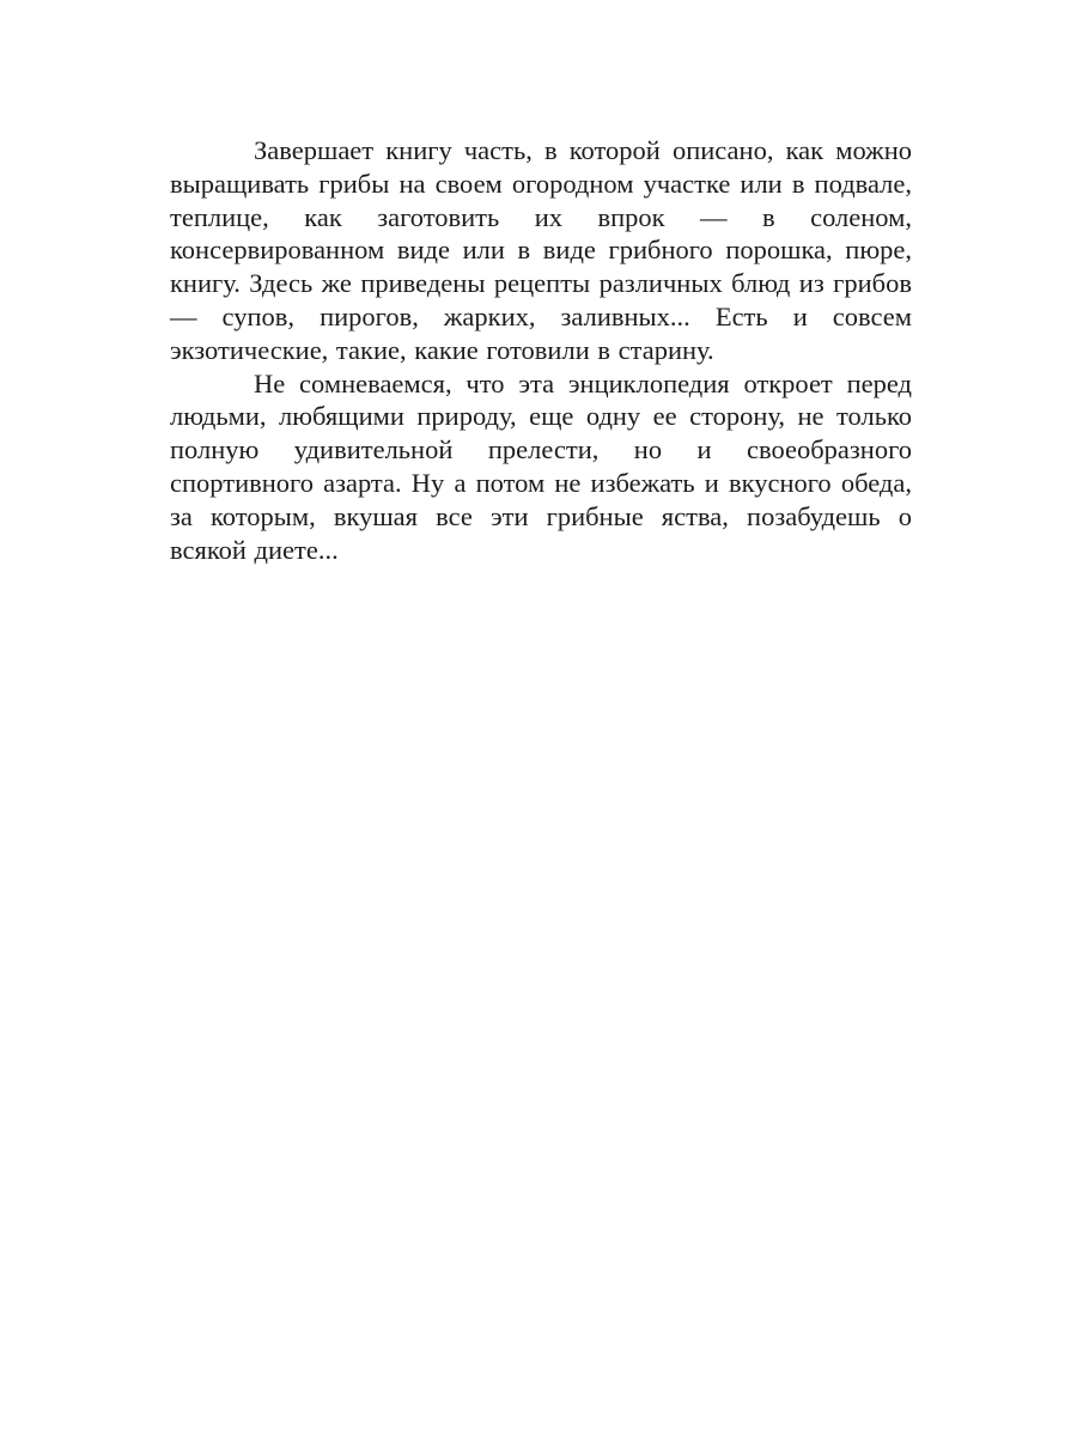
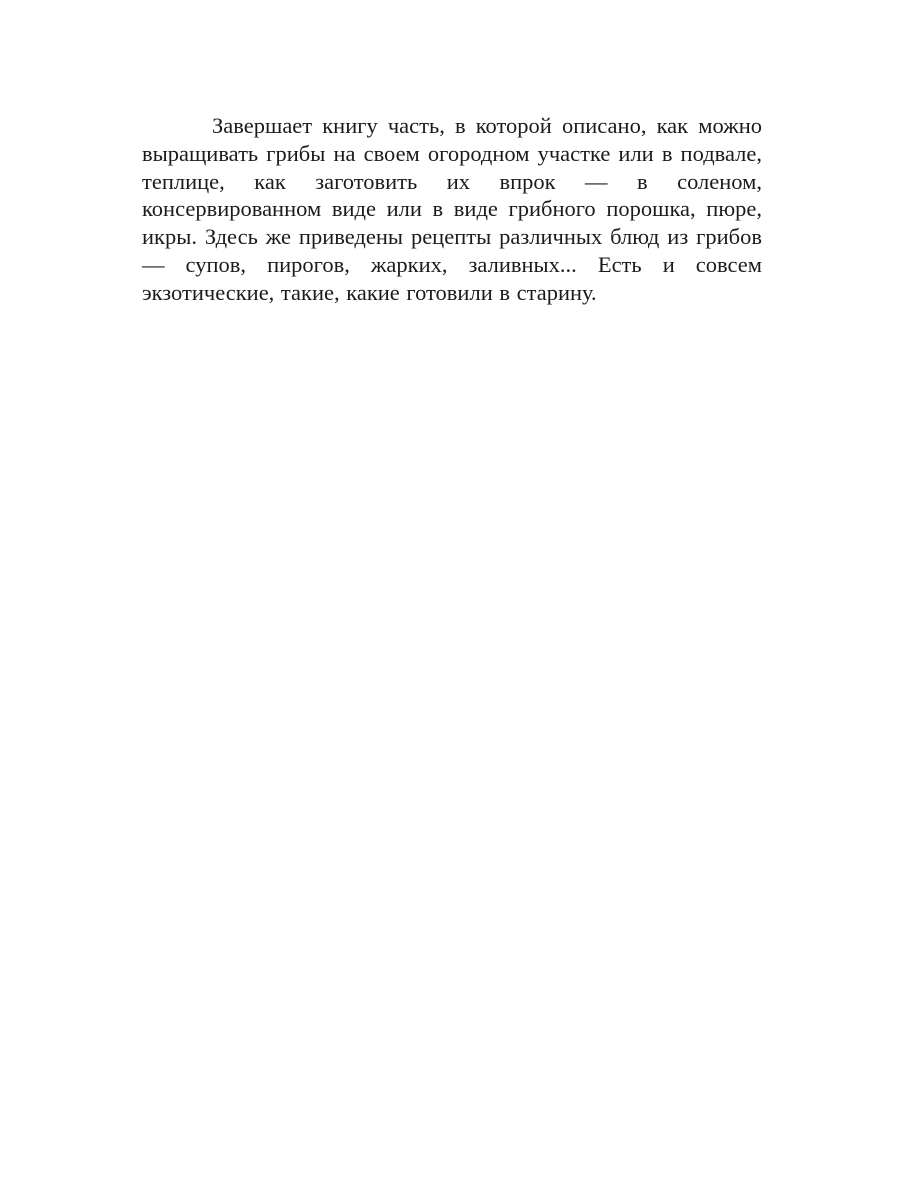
- Завершает книгу часть, в которой описано, как можно выращивать грибы на своем огородном участке или в подвале, теплице, как заготовить их впрок — в соленом, консервированном виде или в виде грибного порошка, пюре, книгу. Здесь же приведены рецепты различных блюд из грибов — супов, пирогов, жарких, заливных... Есть и совсем экзотические, такие, какие готовили в старину.
+ Завершает книгу часть, в которой описано, как можно выращивать грибы на своем огородном участке или в подвале, теплице, как заготовить их впрок — в соленом, консервированном виде или в виде грибного порошка, пюре, икры. Здесь же приведены рецепты различных блюд из грибов — супов, пирогов, жарких, заливных... Есть и совсем экзотические, такие, какие готовили в старину.
- Не сомневаемся, что эта энциклопедия откроет перед людьми, любящими природу, еще одну ее сторону, не только полную удивительной прелести, но и своеобразного спортивного азарта. Ну а потом не избежать и вкусного обеда, за которым, вкушая все эти грибные яства, позабудешь о всякой диете...
